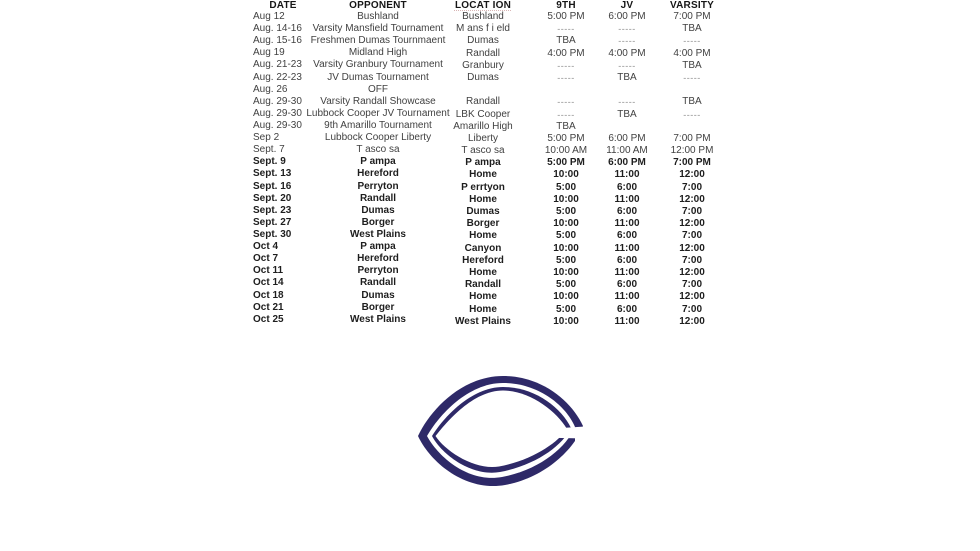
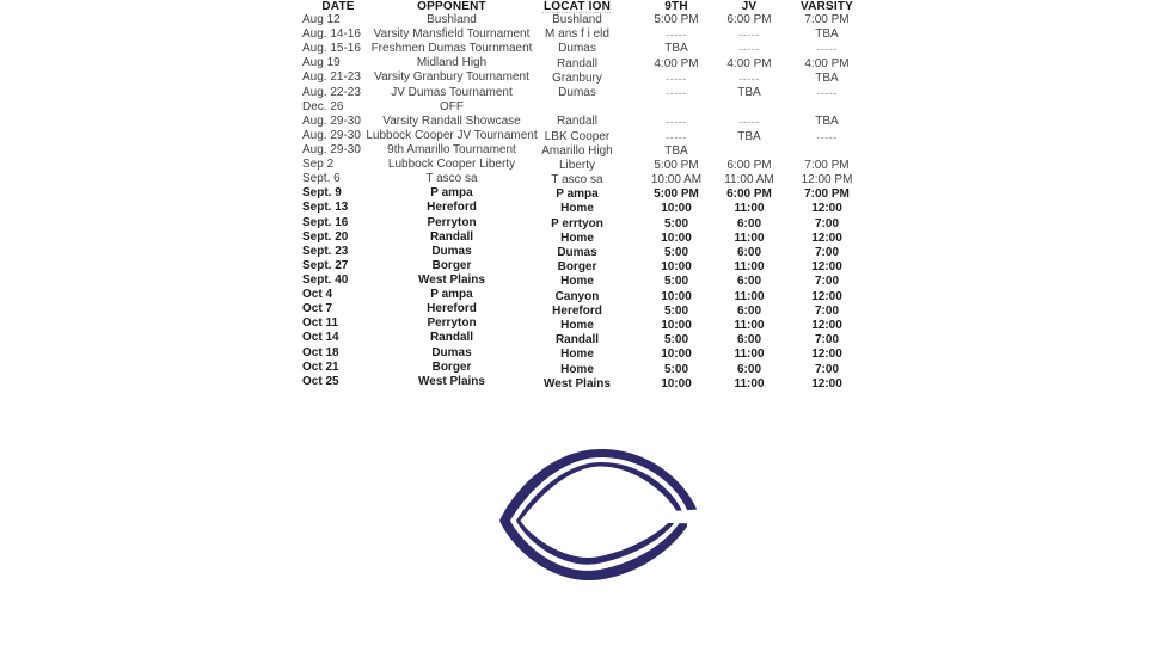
  DATE
  Aug 12
  Aug. 14-16
  Aug. 15-16
  Aug 19
  Aug. 21-23
  Aug. 22-23
- Aug. 26
+ Dec. 26
  Aug. 29-30
  Aug. 29-30
  Aug. 29-30
  Sep 2
- Sept. 7
+ Sept. 6
  Sept. 9
  Sept. 13
  Sept. 16
  Sept. 20
  Sept. 23
  Sept. 27
- Sept. 30
+ Sept. 40
  Oct 4
  Oct 7
  Oct 11
  Oct 14
  Oct 18
  Oct 21
  Oct 25
  OPPONENT
  Bushland
  Varsity Mansfield Tournament
  Freshmen Dumas Tournmaent
  Midland High
  Varsity Granbury Tournament
  JV Dumas Tournament
  OFF
  Varsity Randall Showcase
  Lubbock Cooper JV Tournament
  9th Amarillo Tournament
  Lubbock Cooper Liberty
  T asco sa
  P ampa
  Hereford
  Perryton
  Randall
  Dumas
  Borger
  West Plains
  P ampa
  Hereford
  Perryton
  Randall
  Dumas
  Borger
  West Plains
  LOCAT ION
  Bushland
  M ans f i eld
  Dumas
  Randall
  Granbury
  Dumas
  Randall
  LBK Cooper
  Amarillo High
  Liberty
  T asco sa
  P ampa
  Home
  P errtyon
  Home
  Dumas
  Borger
  Home
  Canyon
  Hereford
  Home
  Randall
  Home
  Home
  West Plains
  9TH
  5:00 PM
  -----
  TBA
  4:00 PM
  -----
  -----
  -----
  -----
  TBA
  5:00 PM
  10:00 AM
  5:00 PM
  10:00
  5:00
  10:00
  5:00
  10:00
  5:00
  10:00
  5:00
  10:00
  5:00
  10:00
  5:00
  10:00
  JV
  6:00 PM
  -----
  -----
  4:00 PM
  -----
  TBA
  -----
  TBA
  6:00 PM
  11:00 AM
  6:00 PM
  11:00
  6:00
  11:00
  6:00
  11:00
  6:00
  11:00
  6:00
  11:00
  6:00
  11:00
  6:00
  11:00
  VARSITY
  7:00 PM
  TBA
  -----
  4:00 PM
  TBA
  -----
  TBA
  -----
  7:00 PM
  12:00 PM
  7:00 PM
  12:00
  7:00
  12:00
  7:00
  12:00
  7:00
  12:00
  7:00
  12:00
  7:00
  12:00
  7:00
  12:00
